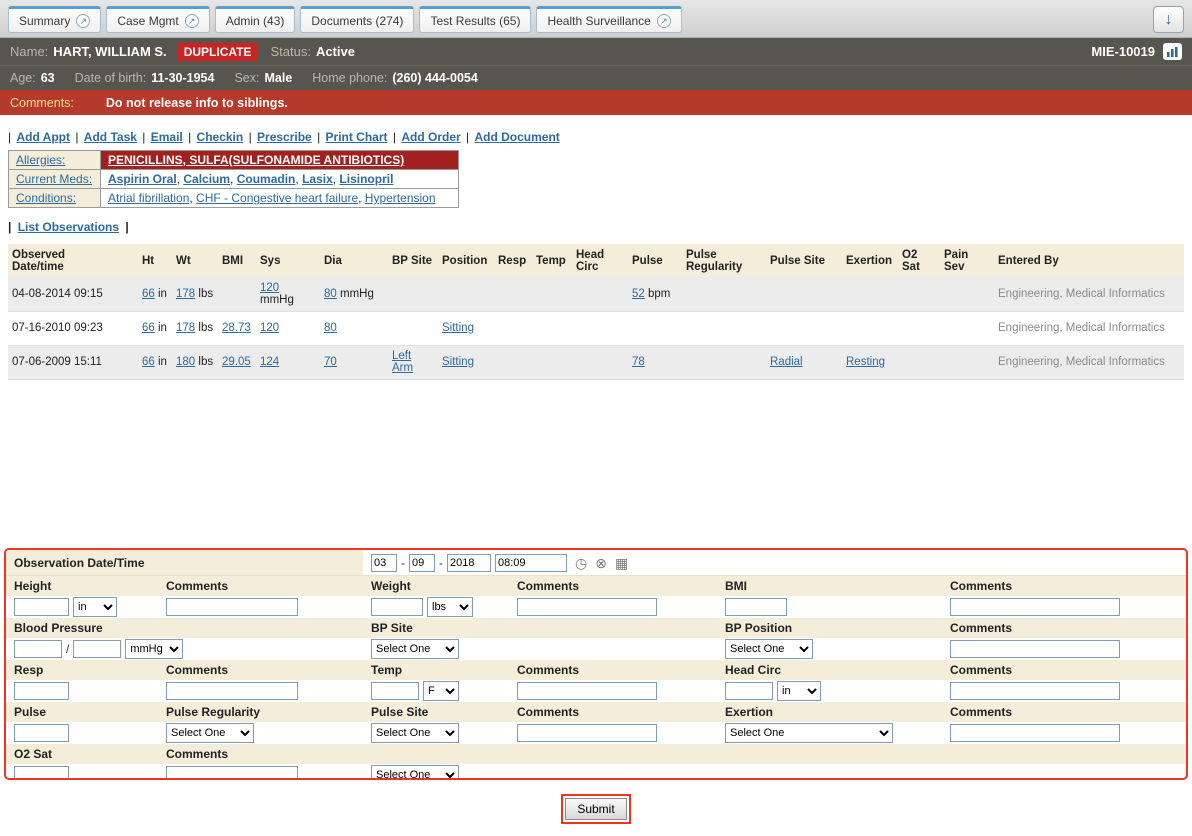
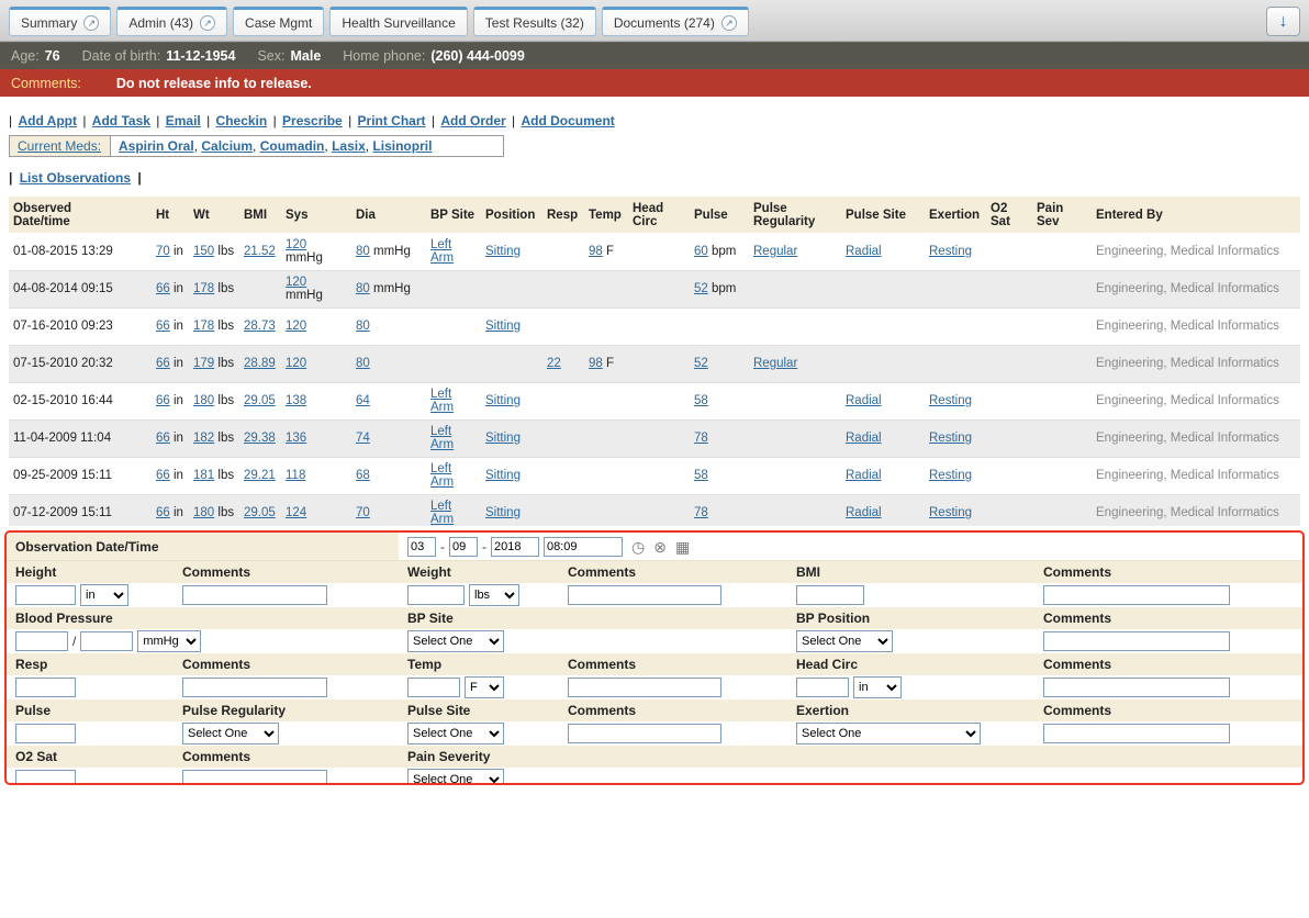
  Summary
  ↗
- Case Mgmt
+ Admin (43)
  ↗
- Admin (43)
+ Case Mgmt
- Documents (274)
+ Health Surveillance
- Test Results (65)
+ Test Results (32)
- Health Surveillance
+ Documents (274)
  ↗
  ↓
- Name:
- HART, WILLIAM S.
- DUPLICATE
- Status:
- Active
- MIE-10019
  Age:
- 63
+ 76
  Date of birth:
- 11-30-1954
+ 11-12-1954
  Sex:
  Male
  Home phone:
- (260) 444-0054
+ (260) 444-0099
  Comments:
- Do not release info to siblings.
+ Do not release info to release.
  | Add Appt | Add Task | Email | Checkin | Prescribe | Print Chart | Add Order | Add Document
- Allergies:	PENICILLINS, SULFA(SULFONAMIDE ANTIBIOTICS)
  Current Meds:	Aspirin Oral, Calcium, Coumadin, Lasix, Lisinopril
- Conditions:	Atrial fibrillation, CHF - Congestive heart failure, Hypertension
  | List Observations |
  Observed Date/time	Ht	Wt	BMI	Sys	Dia	BP Site	Position	Resp	Temp	Head Circ	Pulse	Pulse Regularity	Pulse Site	Exertion	O2 Sat	Pain Sev	Entered By
+ 01-08-2015 13:29	70 in	150 lbs	21.52	120 mmHg	80 mmHg	Left Arm	Sitting		98 F		60 bpm	Regular	Radial	Resting			Engineering, Medical Informatics
  04-08-2014 09:15	66 in	178 lbs		120 mmHg	80 mmHg						52 bpm						Engineering, Medical Informatics
  07-16-2010 09:23	66 in	178 lbs	28.73	120	80		Sitting										Engineering, Medical Informatics
+ 07-15-2010 20:32	66 in	179 lbs	28.89	120	80			22	98 F		52	Regular					Engineering, Medical Informatics
+ 02-15-2010 16:44	66 in	180 lbs	29.05	138	64	Left Arm	Sitting				58		Radial	Resting			Engineering, Medical Informatics
+ 11-04-2009 11:04	66 in	182 lbs	29.38	136	74	Left Arm	Sitting				78		Radial	Resting			Engineering, Medical Informatics
+ 09-25-2009 15:11	66 in	181 lbs	29.21	118	68	Left Arm	Sitting				58		Radial	Resting			Engineering, Medical Informatics
- 07-06-2009 15:11	66 in	180 lbs	29.05	124	70	Left Arm	Sitting				78		Radial	Resting			Engineering, Medical Informatics
+ 07-12-2009 15:11	66 in	180 lbs	29.05	124	70	Left Arm	Sitting				78		Radial	Resting			Engineering, Medical Informatics
  Observation Date/Time
  03
  -
  09
  -
  2018
  08:09
  ◷
  ⊗
  ▦
  Height
  Comments
  Weight
  Comments
  BMI
  Comments
  in
  lbs
  Blood Pressure
  BP Site
  BP Position
  Comments
  /
  mmHg
  Select One
  Select One
  Resp
  Comments
  Temp
  Comments
  Head Circ
  Comments
  F
  in
  Pulse
  Pulse Regularity
  Pulse Site
  Comments
  Exertion
  Comments
  Select One
  Select One
  Select One
  O2 Sat
  Comments
+ Pain Severity
  Select One
- Submit
